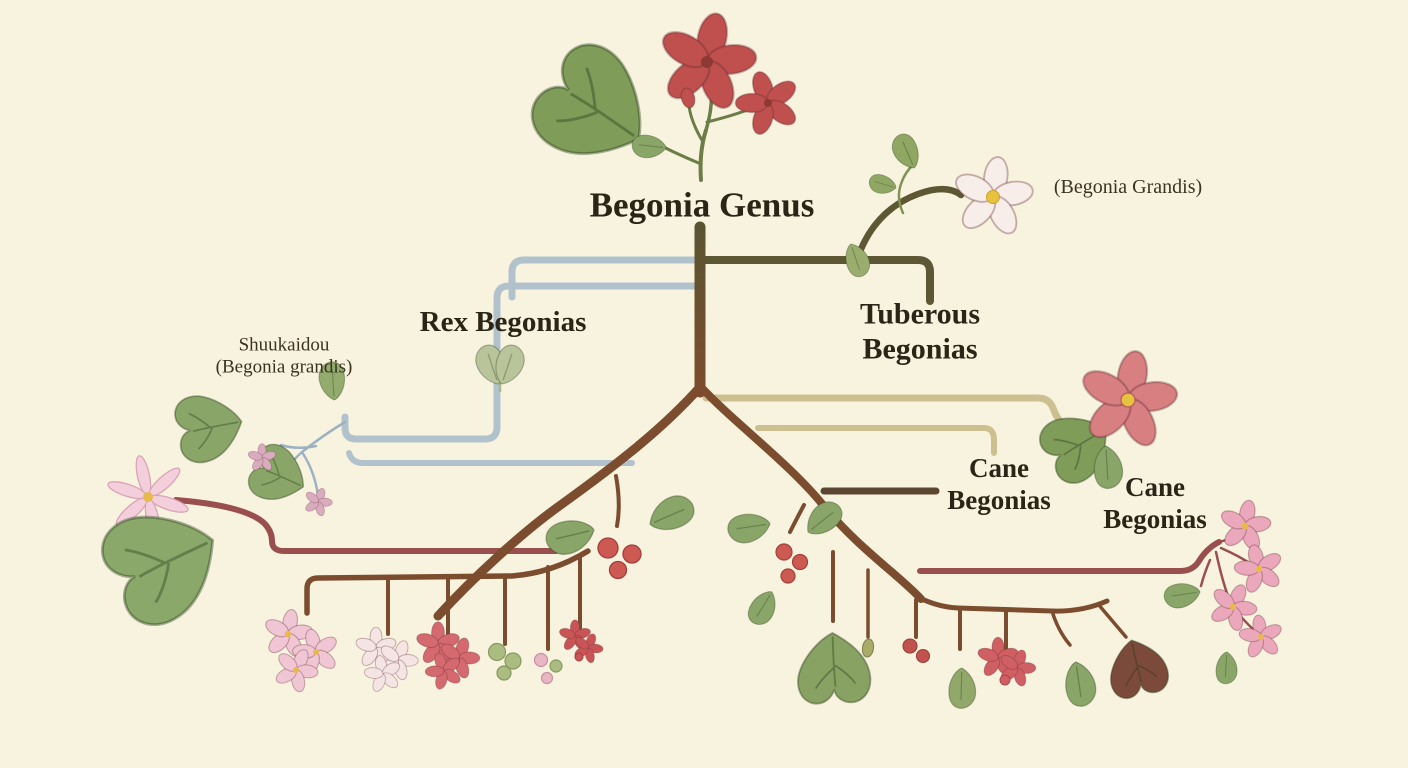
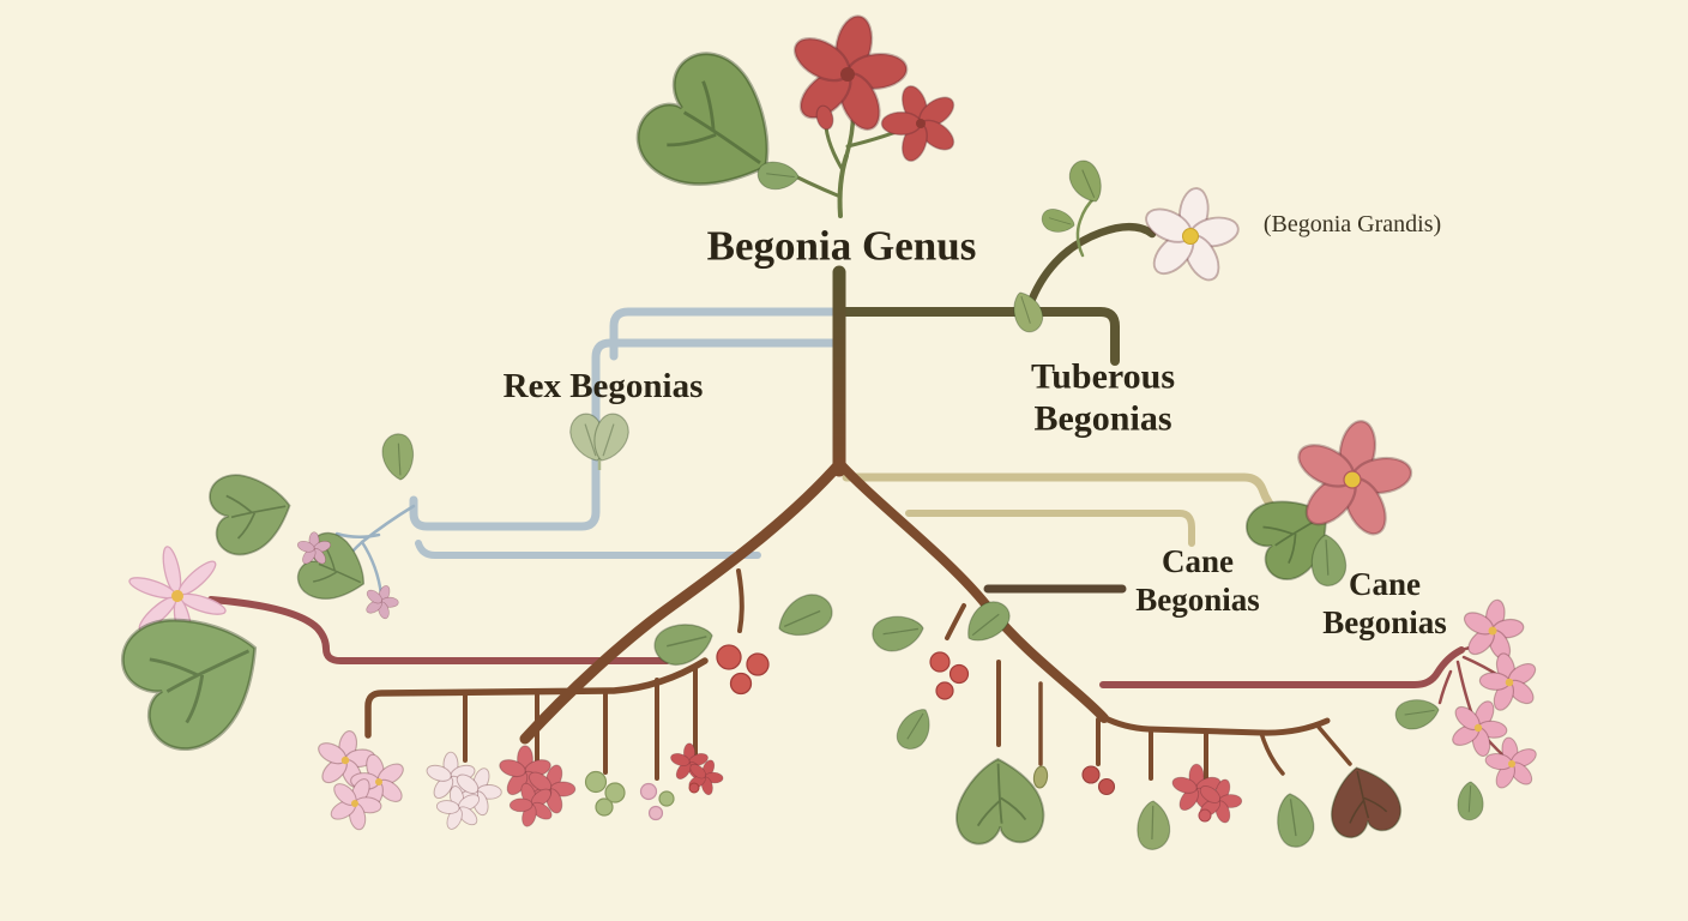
  Begonia Genus
  (Begonia Grandis)
  Rex Begonias
  Tuberous
  Begonias
- Shuukaidou
- (Begonia grandis)
  Cane
  Begonias
  Cane
  Begonias
